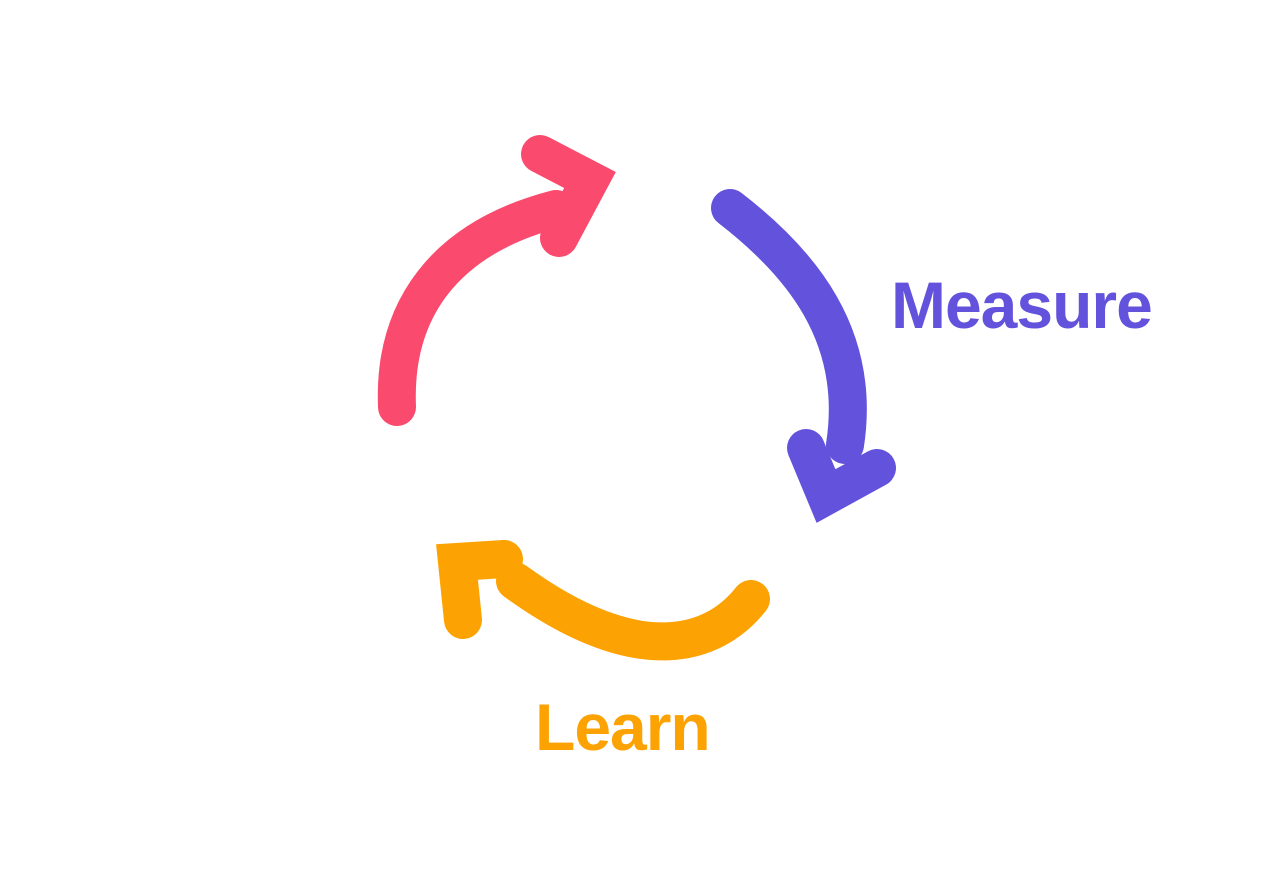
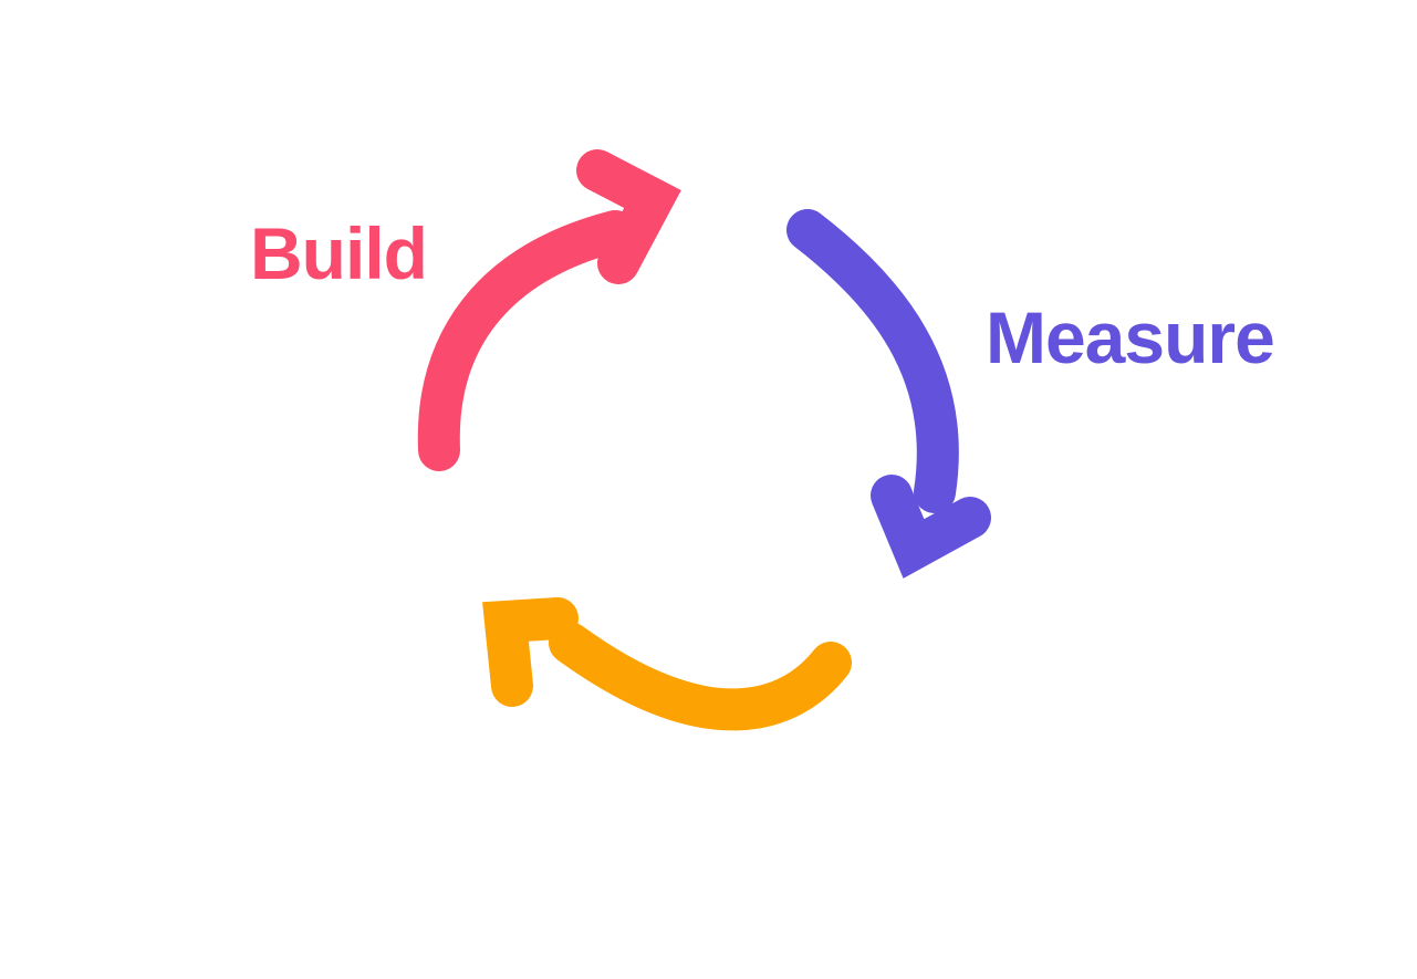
+ Build
  Measure
- Learn
